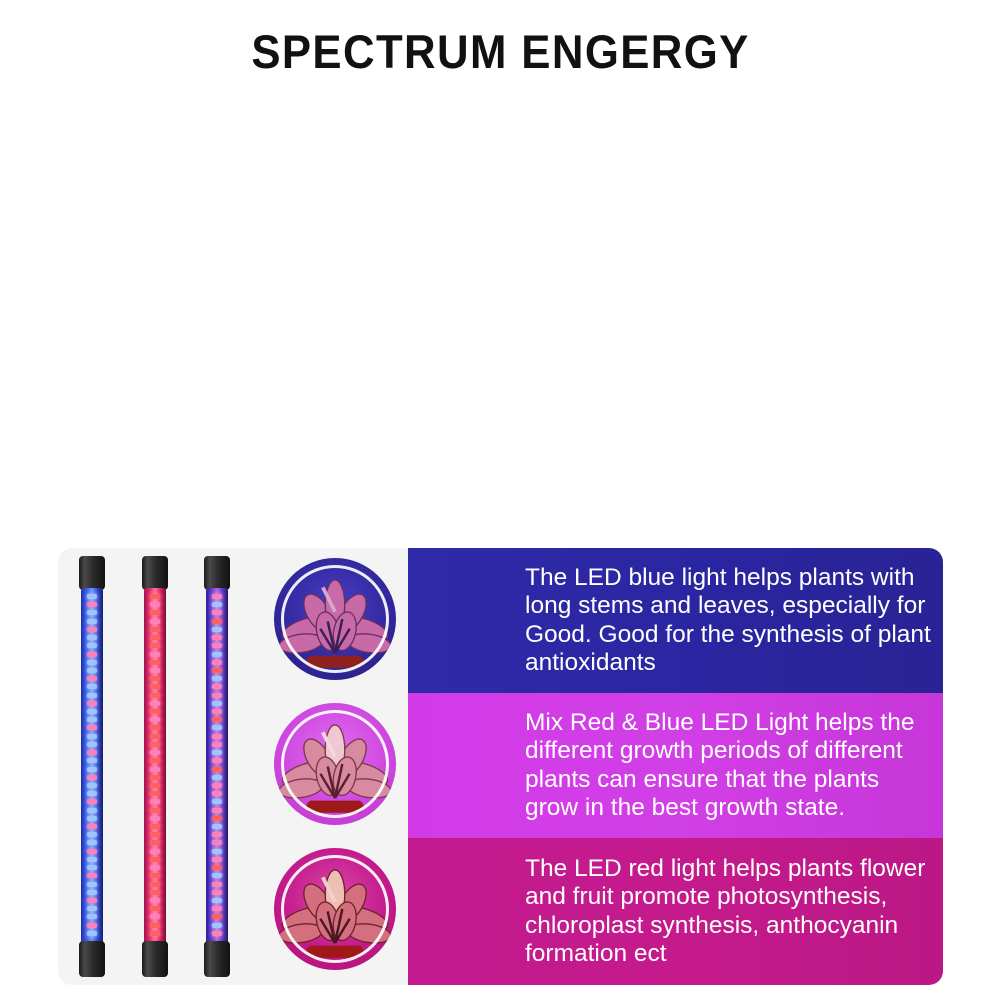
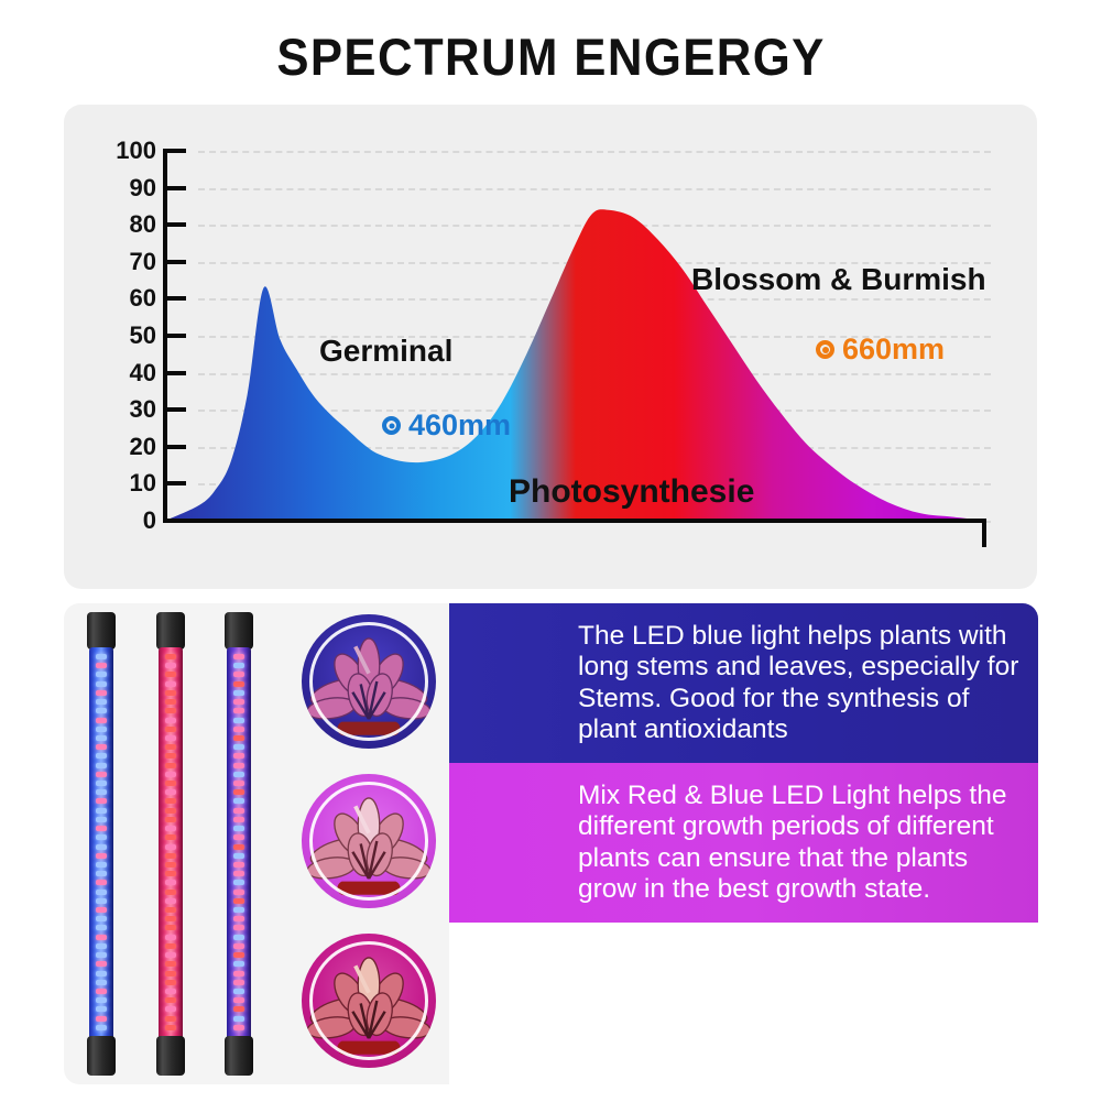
  SPECTRUM ENGERGY
+ 0
+ 10
+ 20
+ 30
+ 40
+ 50
+ 60
+ 70
+ 80
+ 90
+ 100
+ Germinal
+ Blossom & Burmish
+ Photosynthesie
+ 460mm
+ 660mm
- The LED blue light helps plants with long stems and leaves, especially for Good. Good for the synthesis of plant antioxidants
+ The LED blue light helps plants with long stems and leaves, especially for Stems. Good for the synthesis of plant antioxidants
  Mix Red & Blue LED Light helps the different growth periods of different plants can ensure that the plants grow in the best growth state.
- The LED red light helps plants flower and fruit promote photosynthesis, chloroplast synthesis, anthocyanin formation ect
